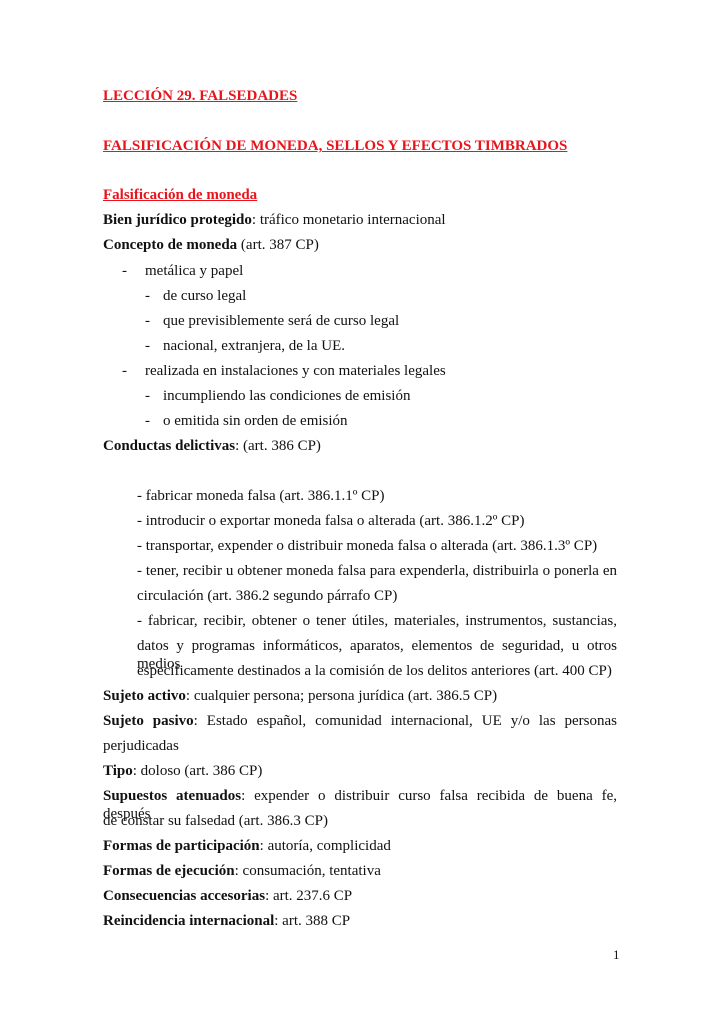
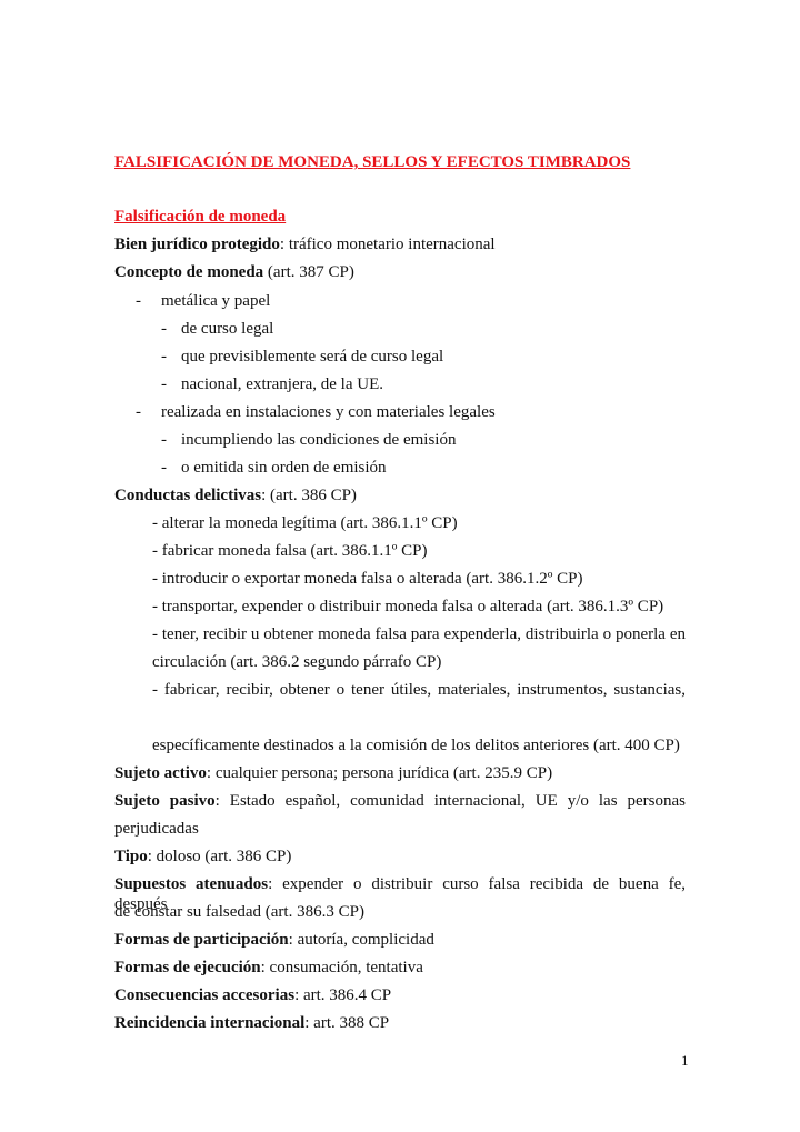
- LECCIÓN 29. FALSEDADES
  FALSIFICACIÓN DE MONEDA, SELLOS Y EFECTOS TIMBRADOS
  Falsificación de moneda
  Bien jurídico protegido: tráfico monetario internacional
  Concepto de moneda (art. 387 CP)
  -
  metálica y papel
  -
  de curso legal
  -
  que previsiblemente será de curso legal
  -
  nacional, extranjera, de la UE.
  -
  realizada en instalaciones y con materiales legales
  -
  incumpliendo las condiciones de emisión
  -
  o emitida sin orden de emisión
  Conductas delictivas: (art. 386 CP)
+ - alterar la moneda legítima (art. 386.1.1º CP)
  - fabricar moneda falsa (art. 386.1.1º CP)
  - introducir o exportar moneda falsa o alterada (art. 386.1.2º CP)
  - transportar, expender o distribuir moneda falsa o alterada (art. 386.1.3º CP)
  - tener, recibir u obtener moneda falsa para expenderla, distribuirla o ponerla en
  circulación (art. 386.2 segundo párrafo CP)
  - fabricar, recibir, obtener o tener útiles, materiales, instrumentos, sustancias,
- datos y programas informáticos, aparatos, elementos de seguridad, u otros medios
  específicamente destinados a la comisión de los delitos anteriores (art. 400 CP)
- Sujeto activo: cualquier persona; persona jurídica (art. 386.5 CP)
+ Sujeto activo: cualquier persona; persona jurídica (art. 235.9 CP)
  Sujeto pasivo: Estado español, comunidad internacional, UE y/o las personas
  perjudicadas
  Tipo: doloso (art. 386 CP)
  Supuestos atenuados: expender o distribuir curso falsa recibida de buena fe, después
  de constar su falsedad (art. 386.3 CP)
  Formas de participación: autoría, complicidad
  Formas de ejecución: consumación, tentativa
- Consecuencias accesorias: art. 237.6 CP
+ Consecuencias accesorias: art. 386.4 CP
  Reincidencia internacional: art. 388 CP
  1
